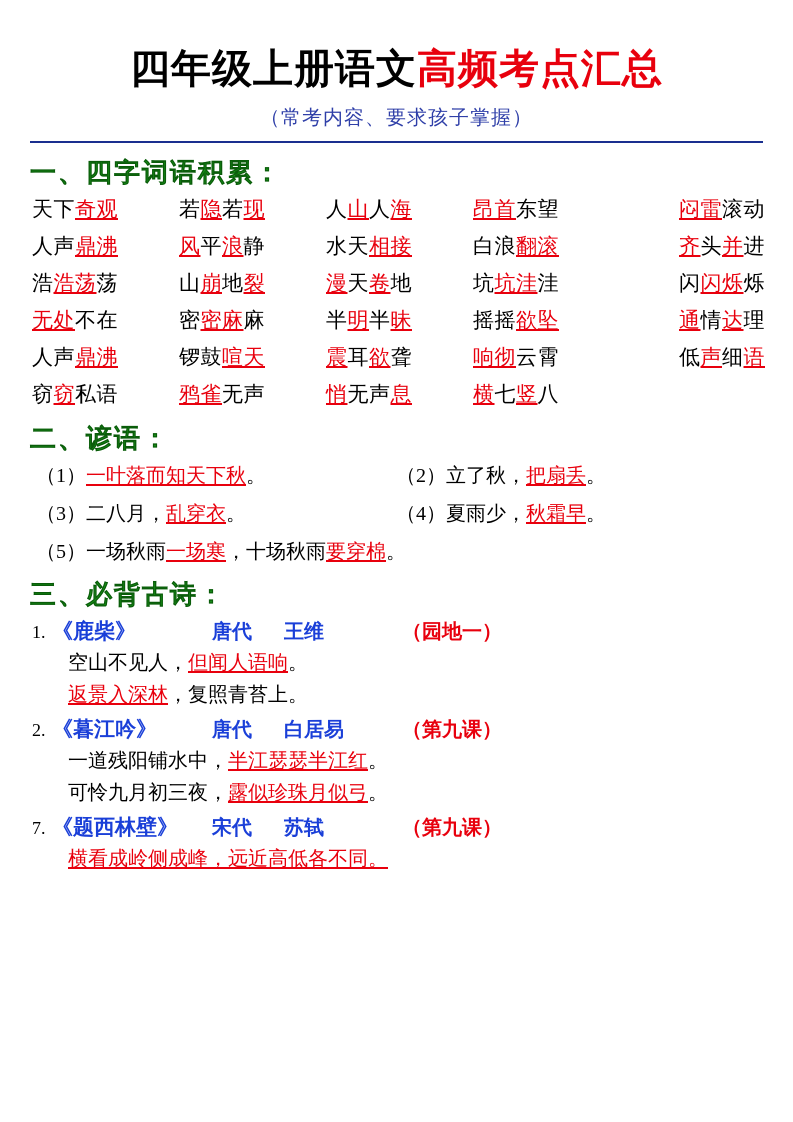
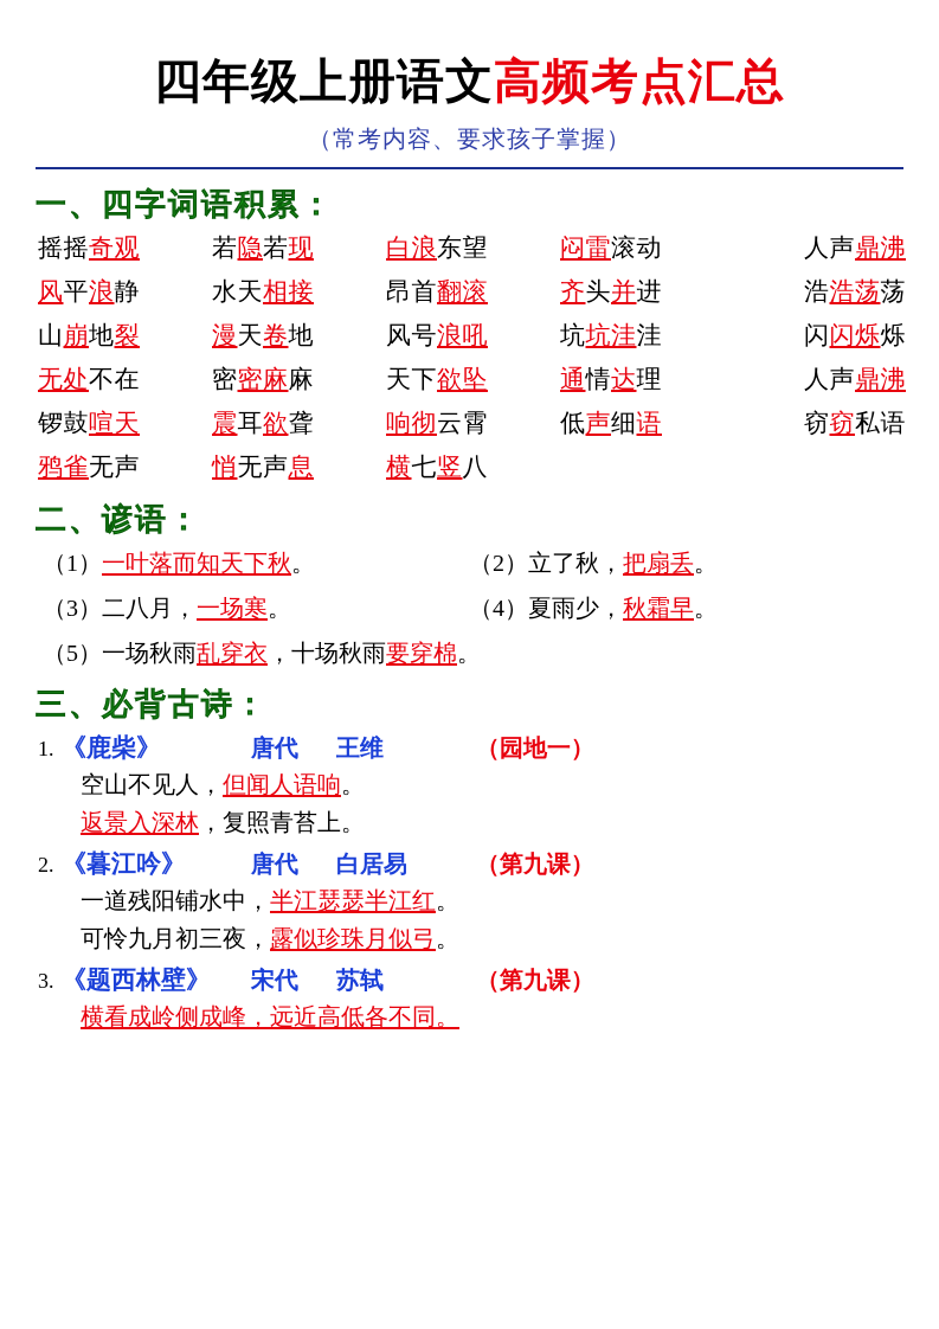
  四年级上册语文高频考点汇总
  （常考内容、要求孩子掌握）
  一、四字词语积累：
- 天下奇观
+ 摇摇奇观
  若隐若现
- 人山人海
- 昂首东望
+ 白浪东望
  闷雷滚动
  人声鼎沸
  风平浪静
  水天相接
- 白浪翻滚
+ 昂首翻滚
  齐头并进
  浩浩荡荡
  山崩地裂
  漫天卷地
+ 风号浪吼
  坑坑洼洼
  闪闪烁烁
  无处不在
  密密麻麻
- 半明半昧
- 摇摇欲坠
+ 天下欲坠
  通情达理
  人声鼎沸
  锣鼓喧天
  震耳欲聋
  响彻云霄
  低声细语
  窃窃私语
  鸦雀无声
  悄无声息
  横七竖八
  二、谚语：
  （1）一叶落而知天下秋。
  （2）立了秋，把扇丢。
- （3）二八月，乱穿衣。
+ （3）二八月，一场寒。
  （4）夏雨少，秋霜早。
- （5）一场秋雨一场寒，十场秋雨要穿棉。
+ （5）一场秋雨乱穿衣，十场秋雨要穿棉。
  三、必背古诗：
  1.
  《鹿柴》
  唐代
  王维
  （园地一）
  空山不见人，但闻人语响。
  返景入深林，复照青苔上。
  2.
  《暮江吟》
  唐代
  白居易
  （第九课）
  一道残阳铺水中，半江瑟瑟半江红。
  可怜九月初三夜，露似珍珠月似弓。
- 7.
+ 3.
  《题西林壁》
  宋代
  苏轼
  （第九课）
  横看成岭侧成峰，远近高低各不同。
